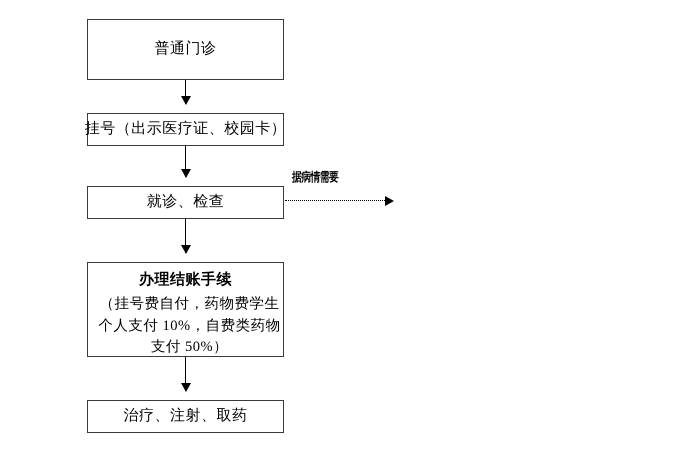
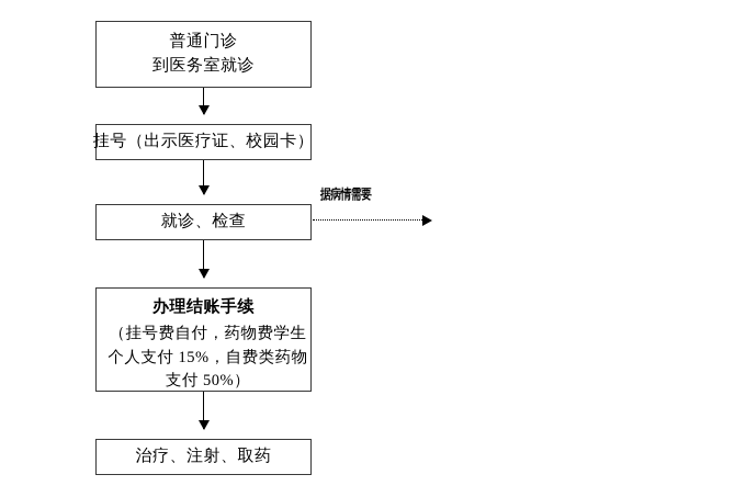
  普通门诊
+ 到医务室就诊
  挂号（出示医疗证、校园卡）
  就诊、检查
  据病情需要
  办理结账手续
  （挂号费自付，药物费学生
- 个人支付 10%，自费类药物
+ 个人支付 15%，自费类药物
  支付 50%）
  治疗、注射、取药
